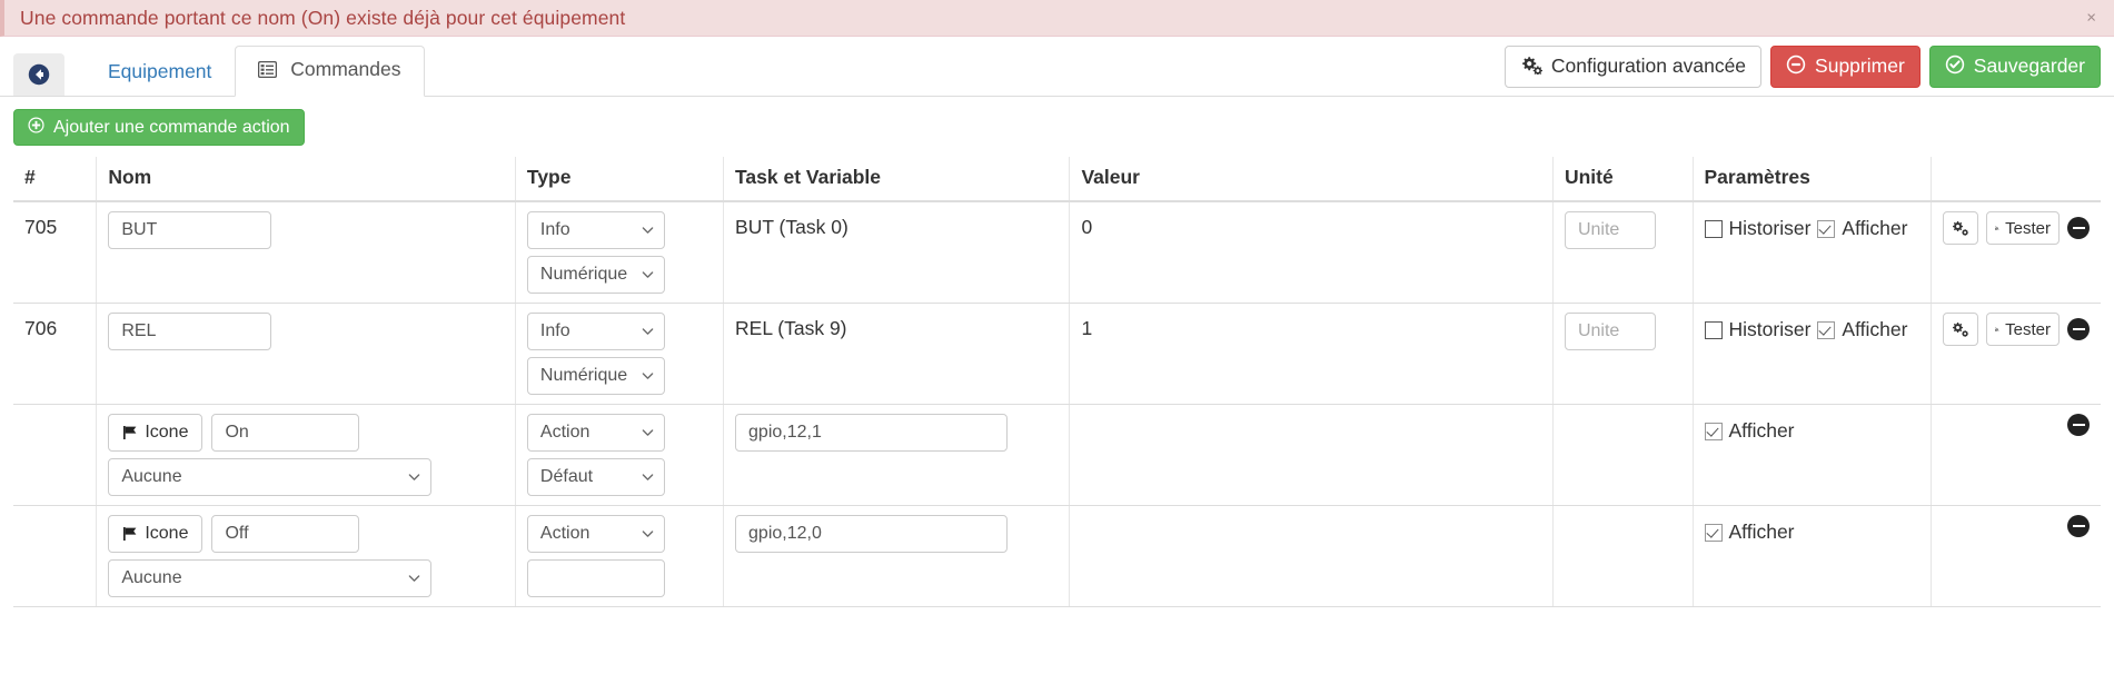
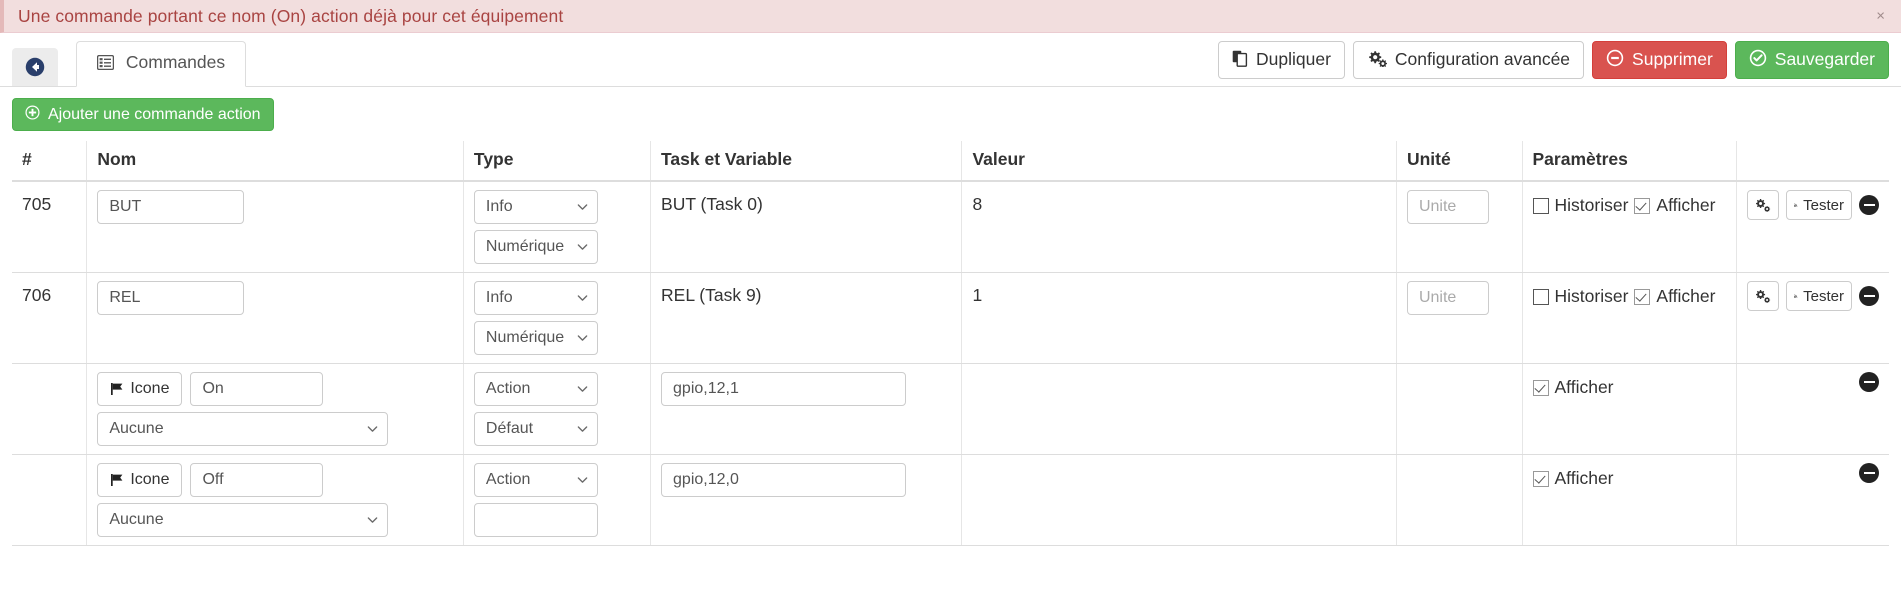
- Une commande portant ce nom (On) existe déjà pour cet équipement
+ Une commande portant ce nom (On) action déjà pour cet équipement
  ×
- Equipement
  Commandes
+ Dupliquer
  Configuration avancée
  Supprimer
  Sauvegarder
  Ajouter une commande action
  #	Nom	Type	Task et Variable	Valeur	Unité	Paramètres
- 705	BUT	InfoNumérique	BUT (Task 0)	0	Unite	Historiser Afficher	Tester
+ 705	BUT	InfoNumérique	BUT (Task 0)	8	Unite	Historiser Afficher	Tester
  706	REL	InfoNumérique	REL (Task 9)	1	Unite	Historiser Afficher	Tester
  	Icone On Aucune	ActionDéfaut	gpio,12,1			Afficher
  	Icone Off Aucune	Action	gpio,12,0			Afficher
